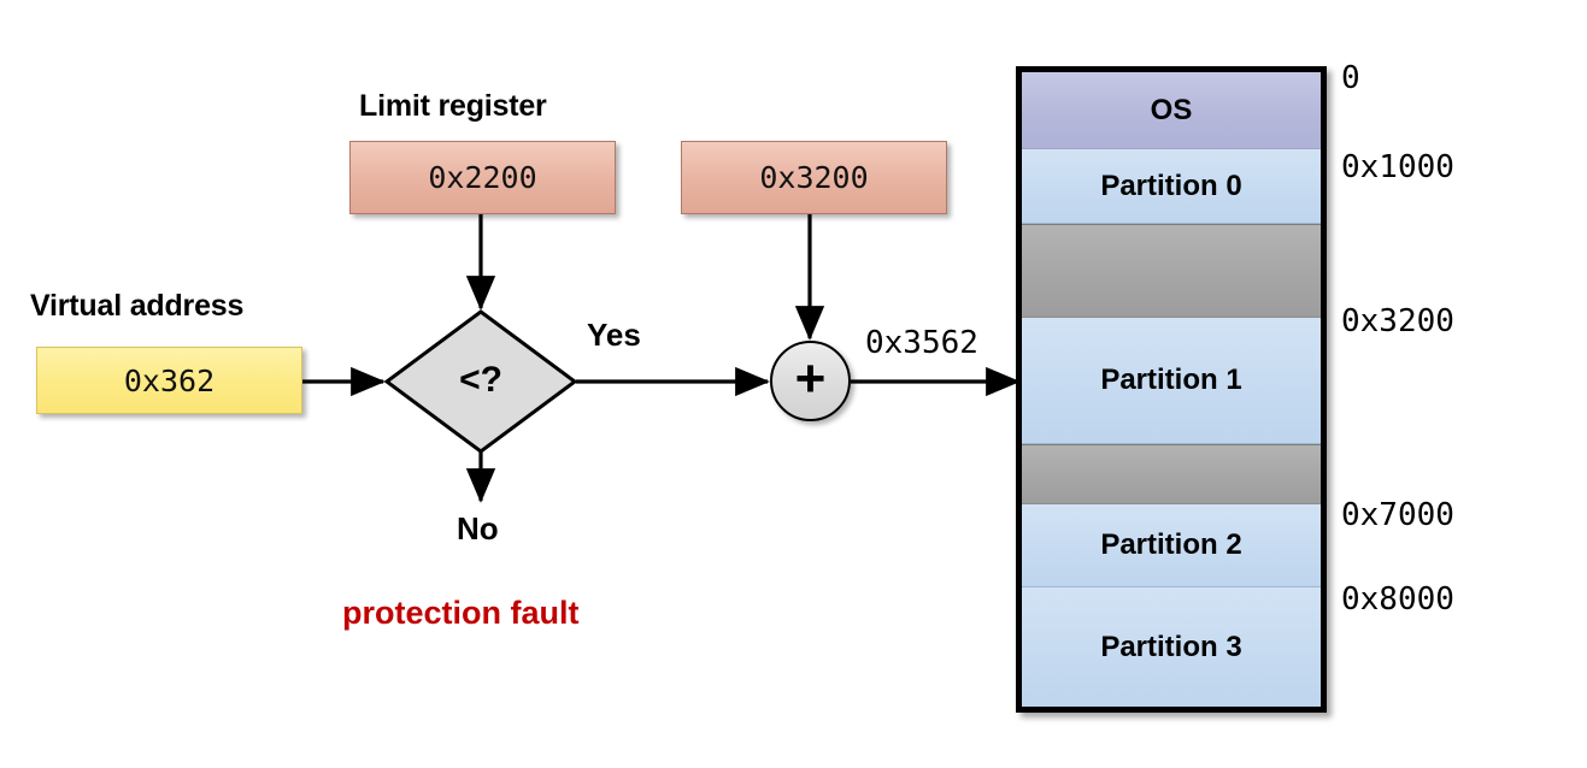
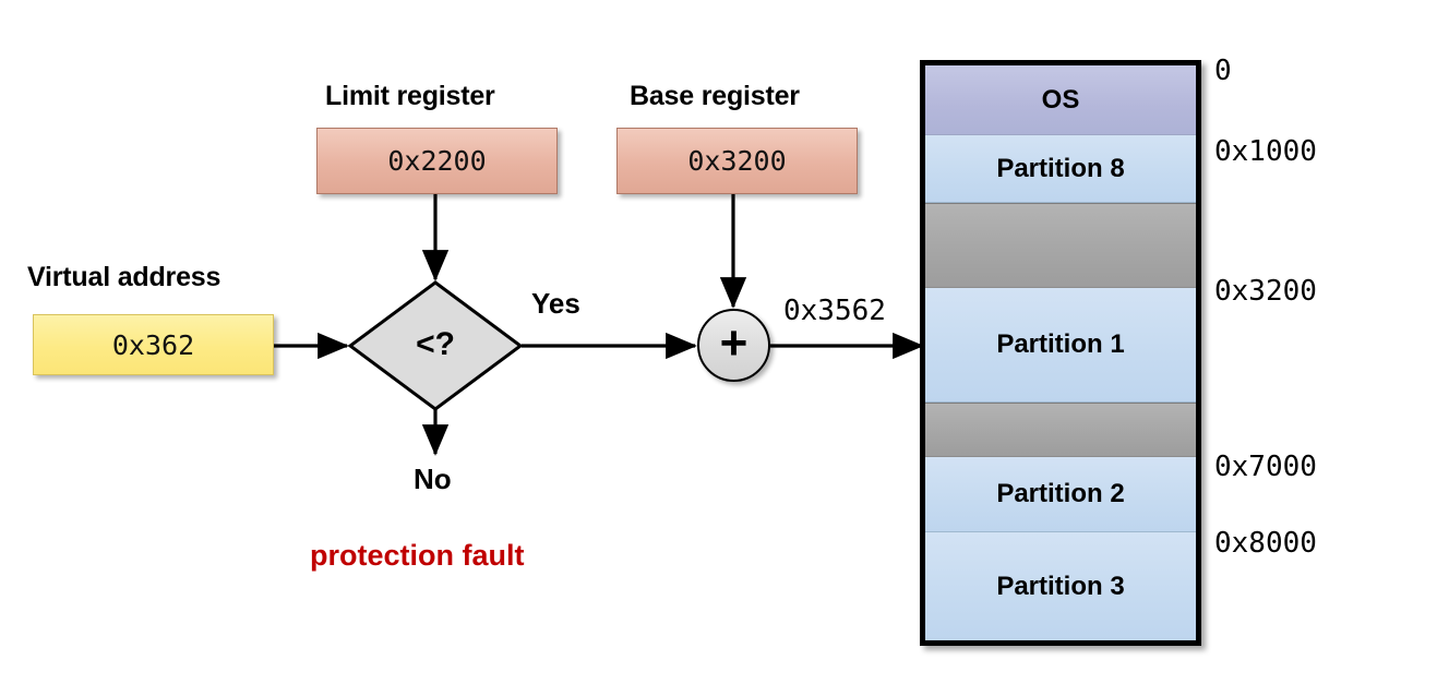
  Limit register
  0x2200
+ Base register
  0x3200
  Virtual address
  0x362
  <?
  Yes
  No
  protection fault
  +
  0x3562
  OS
- Partition 0
+ Partition 8
  Partition 1
  Partition 2
  Partition 3
  0
  0x1000
  0x3200
  0x7000
  0x8000
